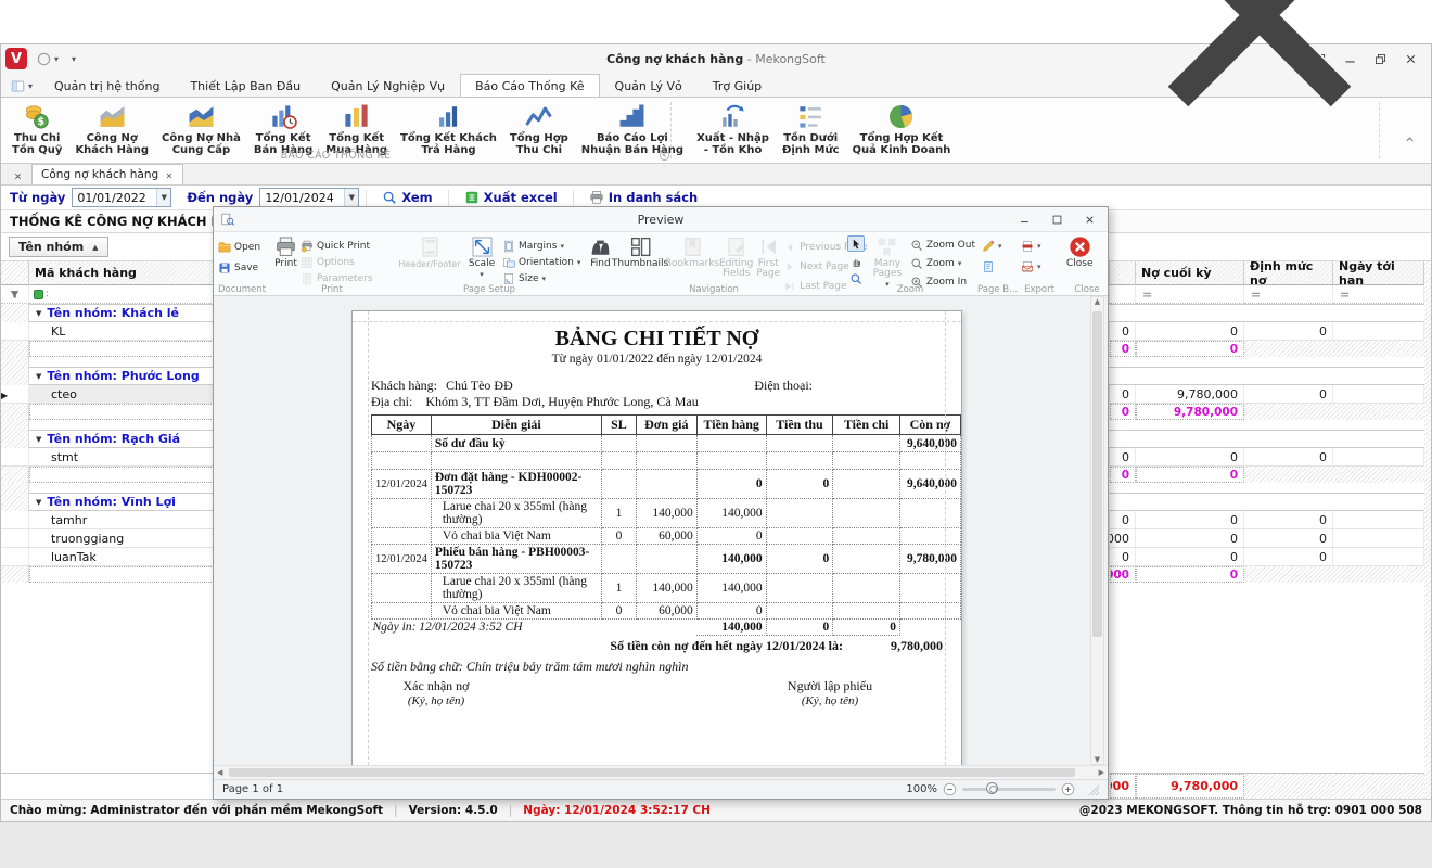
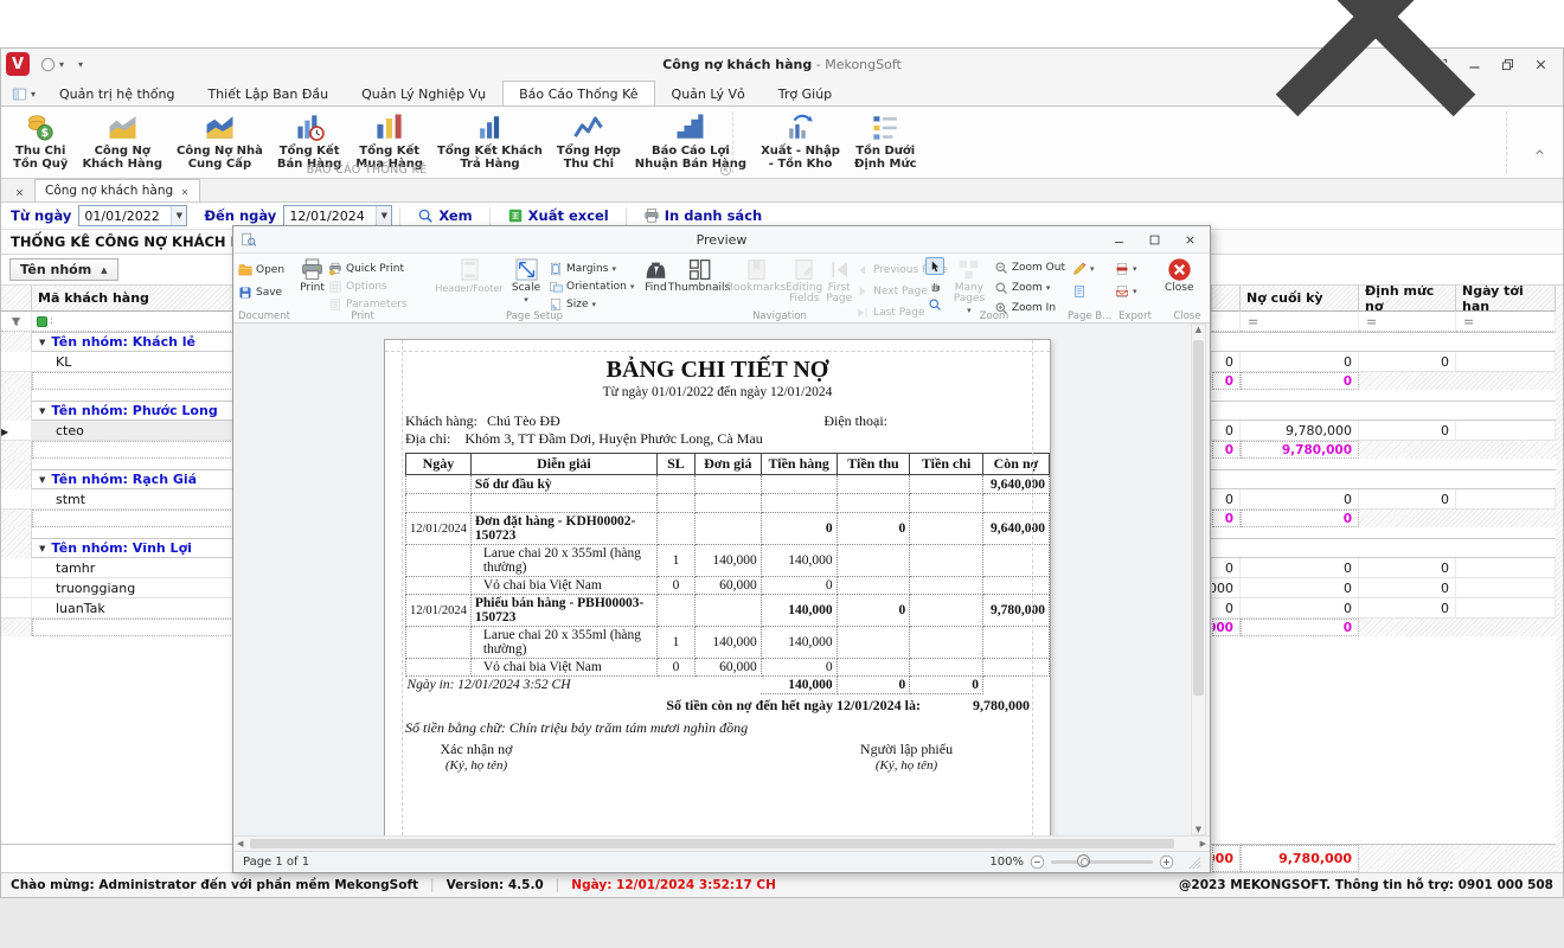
  V
  ▾
  ▾
  Công nợ khách hàng - MekongSoft
  ▾
  Quản trị hệ thống
  Thiết Lập Ban Đầu
  Quản Lý Nghiệp Vụ
  Báo Cáo Thống Kê
  Quản Lý Vỏ
  Trợ Giúp
  $
  Thu Chi
  Tồn Quỹ
  Công Nợ
  Khách Hàng
  Công Nợ Nhà
  Cung Cấp
  Tổng Kết
  Bán Hàng
  Tổng Kết
  Mua Hàng
  Tổng Kết Khách
  Trả Hàng
  Tổng Hợp
  Thu Chi
  Báo Cáo Lợi
  Nhuận Bán Hàng
  Xuất - Nhập
  - Tồn Kho
  Tồn Dưới
  Định Mức
- Tổng Hợp Kết
- Quả Kinh Doanh
  BÁO CÁO THỐNG KÊ
  Công nợ khách hàng
  Từ ngày
  01/01/2022
  ▼
  Đến ngày
  12/01/2024
  ▼
  Xem
  Xuất excel
  In danh sách
  THỐNG KÊ CÔNG NỢ KHÁCH
  Tên nhóm
  ▲
  Mã khách hàng
  Nợ cuối kỳ
  Định mức nợ
  Ngày tới hạn
  :
  =
  =
  =
  ▼
  Tên nhóm: Khách lẻ
  KL
  0
  0
  0
  0
  0
  ▼
  Tên nhóm: Phước Long
  ▶
  cteo
  0
  9,780,000
  0
  0
  9,780,000
  ▼
  Tên nhóm: Rạch Giá
  stmt
  0
  0
  0
  0
  0
  ▼
  Tên nhóm: Vĩnh Lợi
  tamhr
  0
  0
  0
  truonggiang
  000
  0
  0
  luanTak
  0
  0
  0
  000
  0
  9,780,000
  Chào mừng: Administrator đến với phần mềm MekongSoft
  |
  Version: 4.5.0
  |
  Ngày: 12/01/2024 3:52:17 CH
  @2023 MEKONGSOFT. Thông tin hỗ trợ: 0901 000 508
  Preview
  Open
  Save
  Document
  Print
  Quick Print
  Options
  Parameters
  Print
  Header/Footer
  Scale
  ▾
  Margins
  ▾
  Orientation
  ▾
  Size
  ▾
  Page Setup
  Find
  Thumbnails
  Bookmarks
  Editing Fields
  First Page
  Previouse
  Next Page
  Last Page
  Navigation
  Many Pages
  ▾
  Zoom Out
  Zoom
  ▾
  Zoom In
  Zoom
  ▾
  Page B...
  ▾
  ▾
  Export
  Close
  Close
  BẢNG CHI TIẾT NỢ
  Từ ngày 01/01/2022 đến ngày 12/01/2024
  Khách hàng:
  Chú Tèo ĐĐ
  Điện thoại:
  Địa chỉ:
  Khóm 3, TT Đầm Dơi, Huyện Phước Long, Cà Mau
  Ngày	Diễn giải	SL	Đơn giá	Tiền hàng	Tiền thu	Tiền chi	Còn nợ
  	Số dư đầu kỳ						9,640,000
  12/01/2024	Đơn đặt hàng - KDH00002-150723			0	0		9,640,000
  	Larue chai 20 x 355ml (hàng thường)	1	140,000	140,000
  	Vỏ chai bia Việt Nam	0	60,000	0
  12/01/2024	Phiếu bán hàng - PBH00003-150723			140,000	0		9,780,000
  	Larue chai 20 x 355ml (hàng thường)	1	140,000	140,000
  	Vỏ chai bia Việt Nam	0	60,000	0
  Ngày in: 12/01/2024 3:52 CH	140,000	0	0
  Số tiền còn nợ đến hết ngày 12/01/2024 là:
  9,780,000
- Số tiền bằng chữ: Chín triệu bảy trăm tám mươi nghìn nghìn
+ Số tiền bằng chữ: Chín triệu bảy trăm tám mươi nghìn đồng
  Xác nhận nợ
  (Ký, họ tên)
  Người lập phiếu
  (Ký, họ tên)
  ▲
  ▼
  ◀
  ▶
  Page 1 of 1
  100%
